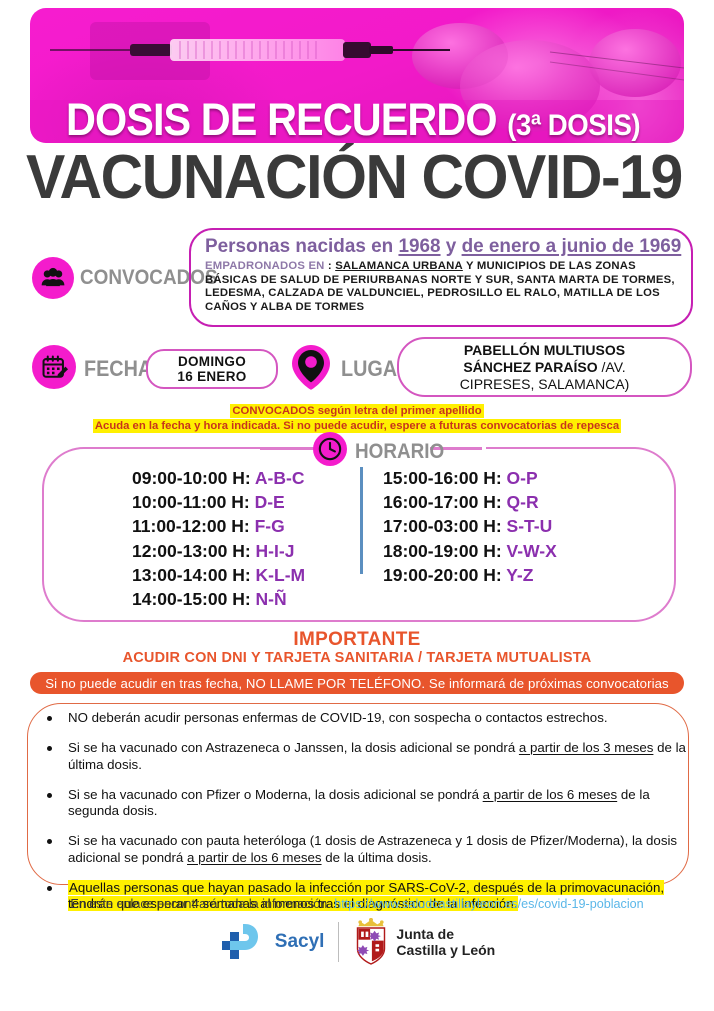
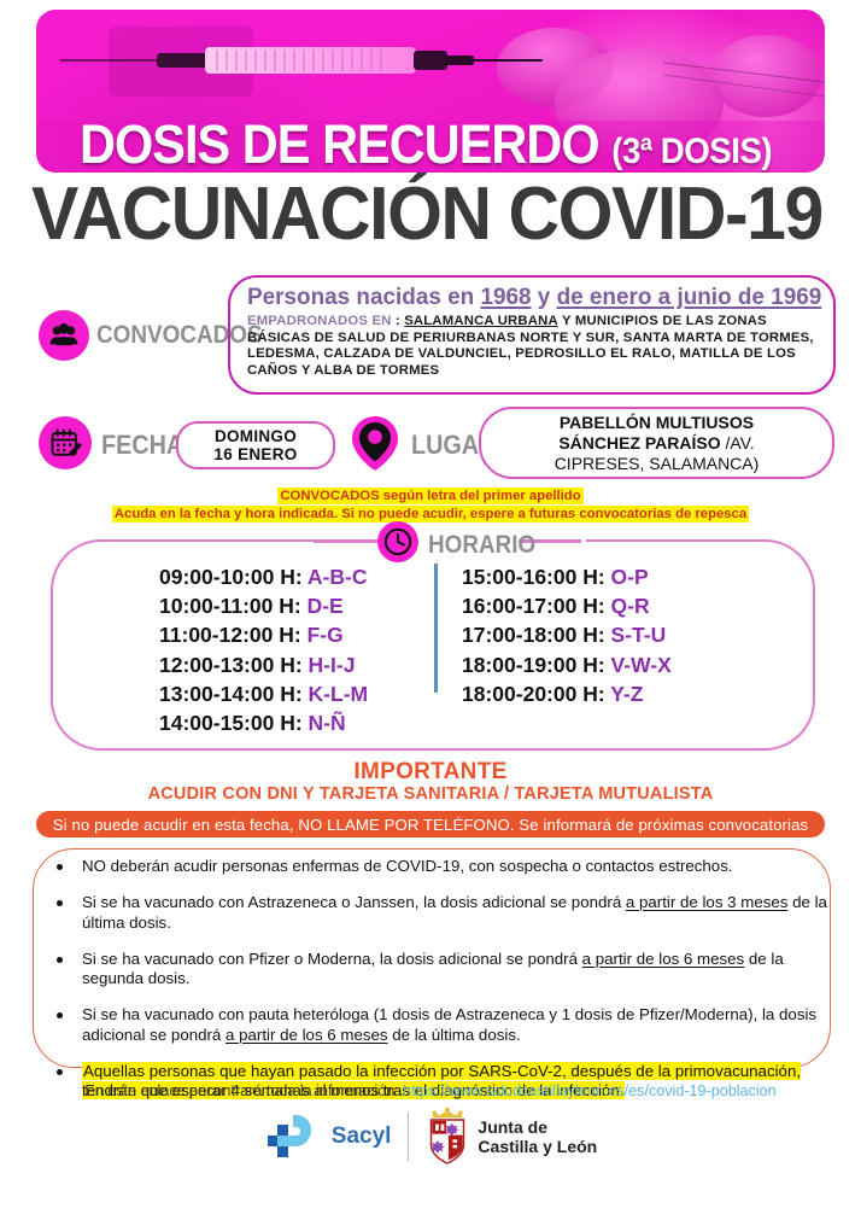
  DOSIS DE RECUERDO (3ª DOSIS)
  VACUNACIÓN COVID-19
  CONVOCADOS
  Personas nacidas en 1968 y de enero a junio de 1969
  EMPADRONADOS EN : SALAMANCA URBANA Y MUNICIPIOS DE LAS ZONAS BÁSICAS DE SALUD DE PERIURBANAS NORTE Y SUR, SANTA MARTA DE TORMES, LEDESMA, CALZADA DE VALDUNCIEL, PEDROSILLO EL RALO, MATILLA DE LOS CAÑOS Y ALBA DE TORMES
  FECH
  DOMINGO
  16 ENERO
  LUGA
  PABELLÓN MULTIUSOS
  SÁNCHEZ PARAÍSO /AV.
  CIPRESES, SALAMANCA)
  CONVOCADOS según letra del primer apellido
  Acuda en la fecha y hora indicada. Si no puede acudir, espere a futuras convocatorias de repesca
  HORARIO
  09:00-10:00 H: A-B-C
  10:00-11:00 H: D-E
  11:00-12:00 H: F-G
  12:00-13:00 H: H-I-J
  13:00-14:00 H: K-L-M
  14:00-15:00 H: N-Ñ
  15:00-16:00 H: O-P
  16:00-17:00 H: Q-R
- 17:00-03:00 H: S-T-U
+ 17:00-18:00 H: S-T-U
  18:00-19:00 H: V-W-X
- 19:00-20:00 H: Y-Z
+ 18:00-20:00 H: Y-Z
  IMPORTANTE
  ACUDIR CON DNI Y TARJETA SANITARIA / TARJETA MUTUALISTA
- Si no puede acudir en tras fecha, NO LLAME POR TELÉFONO. Se informará de próximas convocatorias
+ Si no puede acudir en esta fecha, NO LLAME POR TELÉFONO. Se informará de próximas convocatorias
  NO deberán acudir personas enfermas de COVID-19, con sospecha o contactos estrechos.
  Si se ha vacunado con Astrazeneca o Janssen, la dosis adicional se pondrá a partir de los 3 meses de la última dosis.
  Si se ha vacunado con Pfizer o Moderna, la dosis adicional se pondrá a partir de los 6 meses de la segunda dosis.
  Si se ha vacunado con pauta heteróloga (1 dosis de Astrazeneca y 1 dosis de Pfizer/Moderna), la dosis adicional se pondrá a partir de los 6 meses de la última dosis.
  Aquellas personas que hayan pasado la infección por SARS-CoV-2, después de la primovacunación, tendrán que esperar 4 semanas al menos tras el diagnóstico de la infección.
  En este enlace encontrará toda la información: https://www.saludcastillayleon.es/es/covid-19-poblacion
  Sacyl
  Junta de
  Castilla y León
